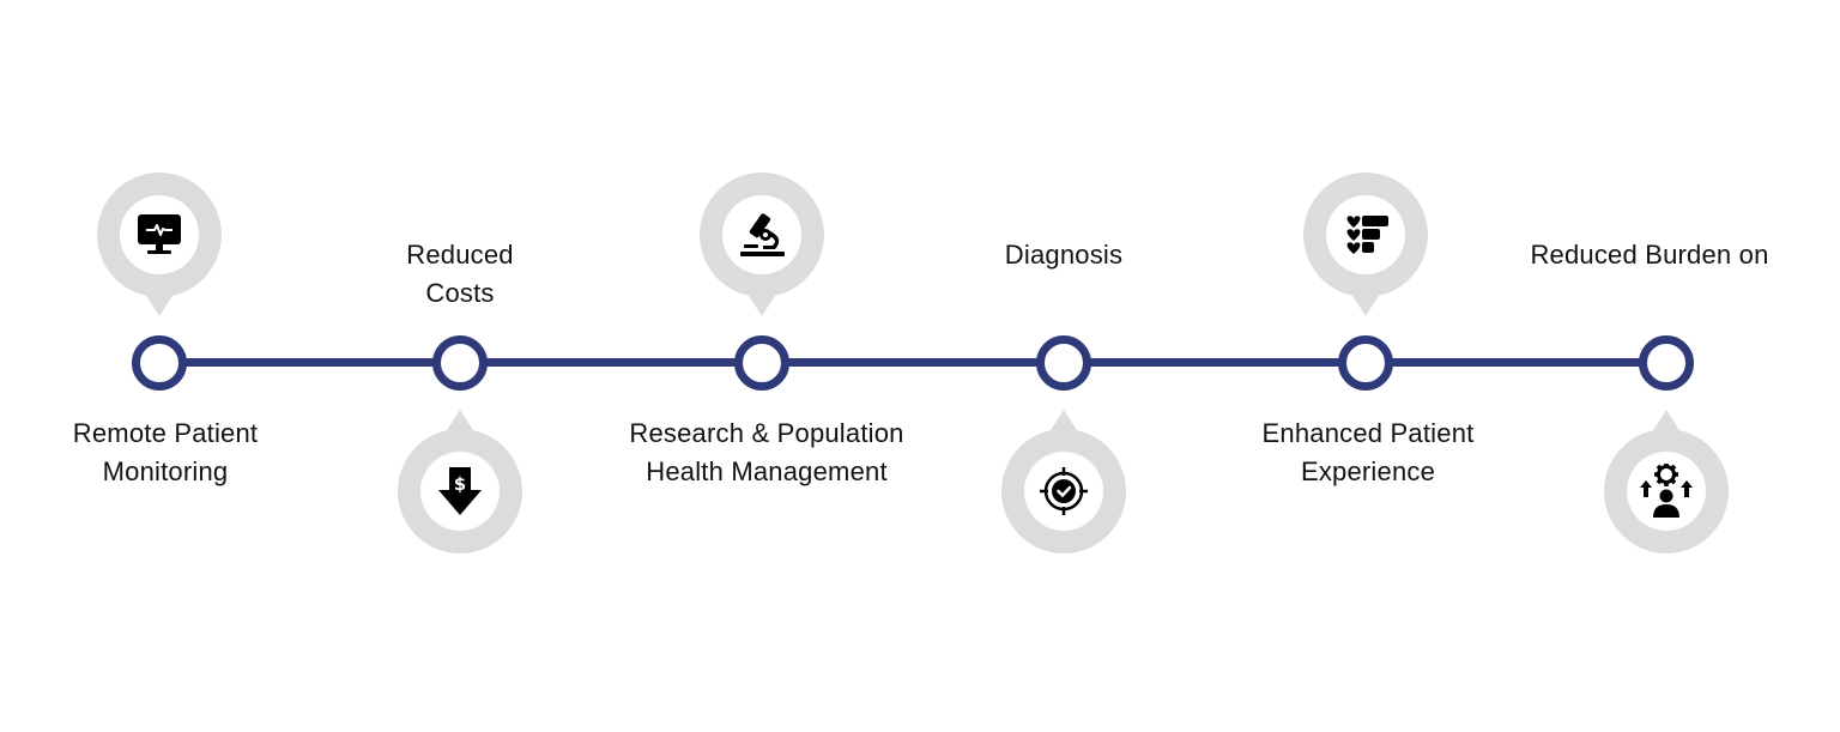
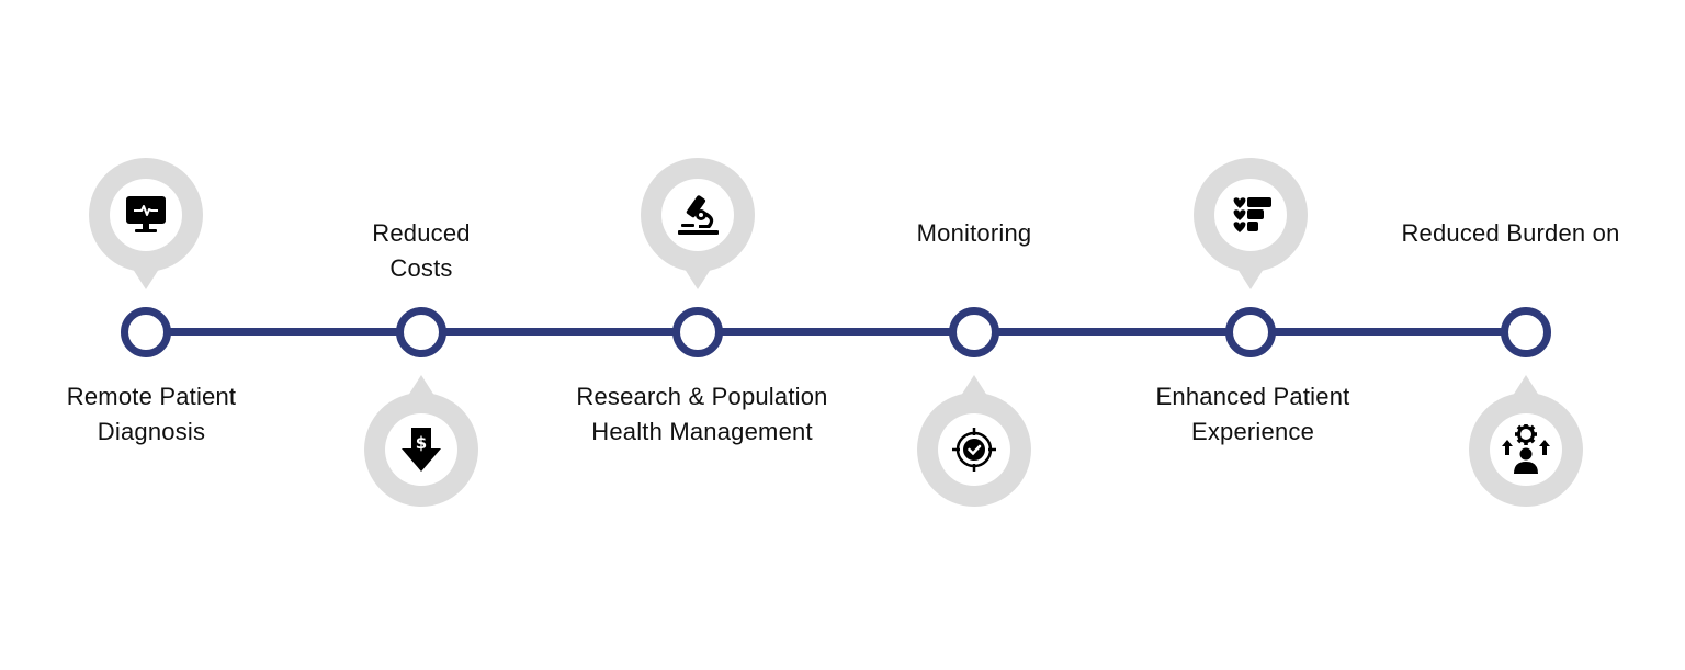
  Remote Patient
- Monitoring
+ Diagnosis
  Reduced
  Costs
  $
  Research & Population
  Health Management
- Diagnosis
+ Monitoring
  Enhanced Patient
  Experience
  Reduced Burden on
